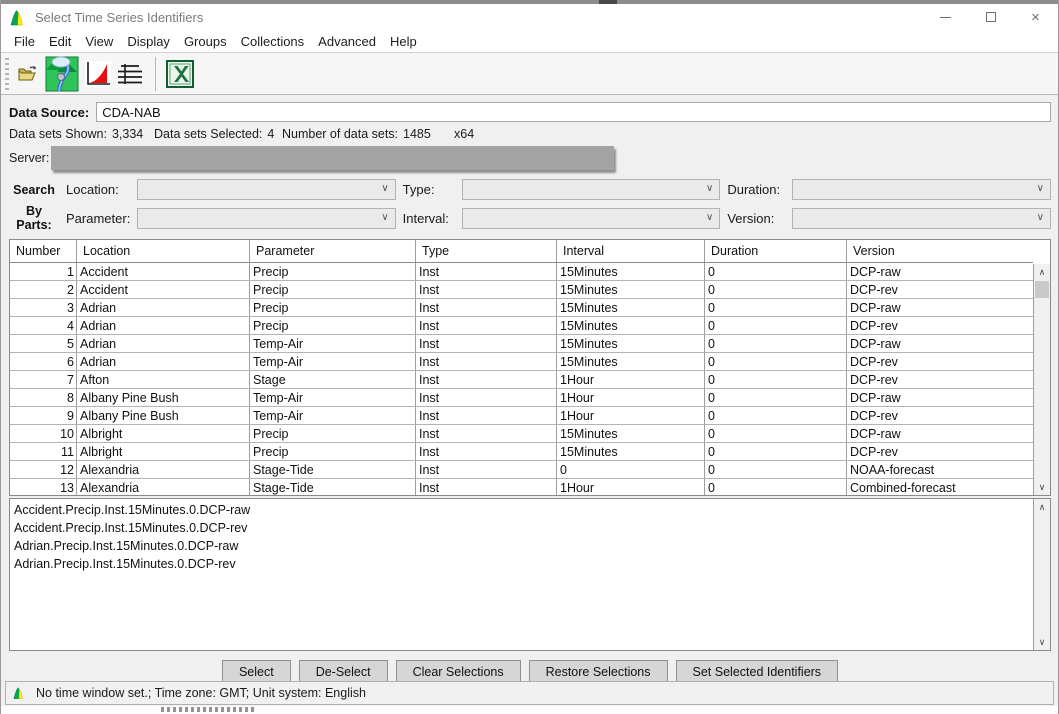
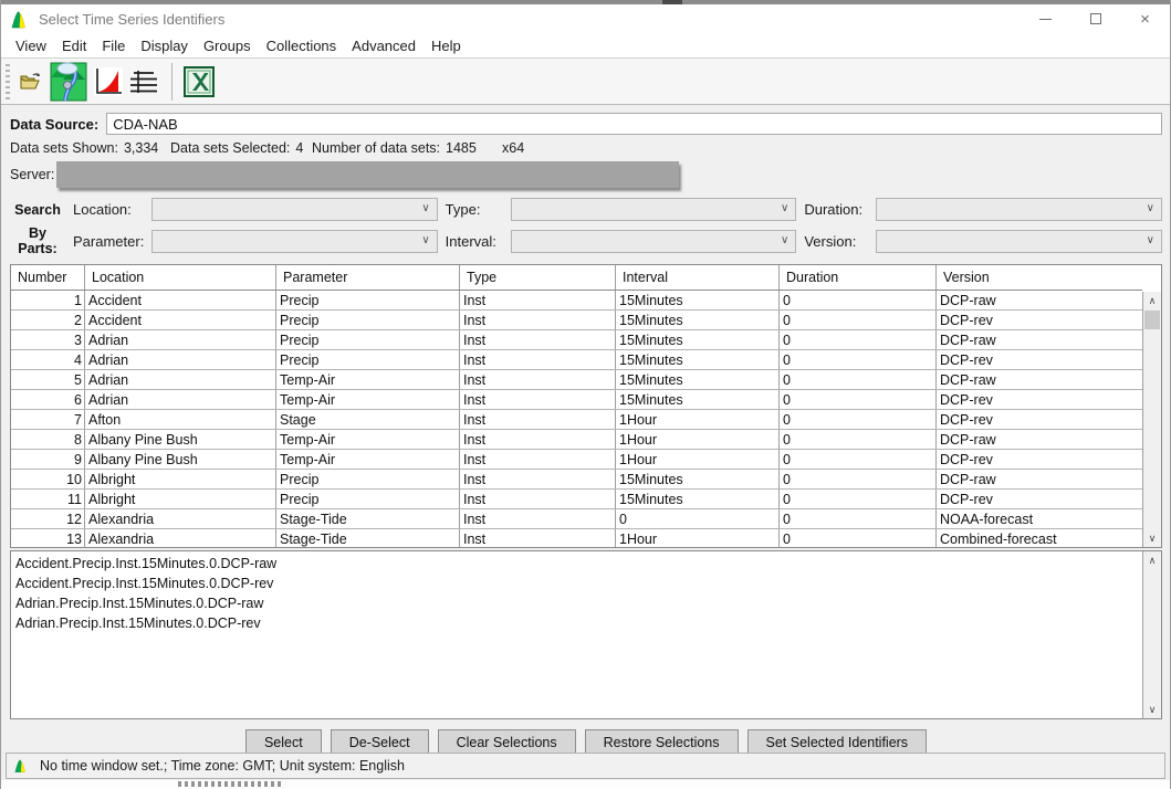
  Select Time Series Identifiers
  ×
- File
+ View
  Edit
- View
+ File
  Display
  Groups
  Collections
  Advanced
  Help
  Data Source:
  CDA-NAB
  Data sets Shown: 3,334
  Data sets Selected: 4
  Number of data sets: 1485
  x64
  Server:
  Search
  Location:
  ∨
  Type:
  ∨
  Duration:
  ∨
  By Parts:
  Parameter:
  ∨
  Interval:
  ∨
  Version:
  ∨
  Number
  Location
  Parameter
  Type
  Interval
  Duration
  Version
  1
  Accident
  Precip
  Inst
  15Minutes
  0
  DCP-raw
  2
  Accident
  Precip
  Inst
  15Minutes
  0
  DCP-rev
  3
  Adrian
  Precip
  Inst
  15Minutes
  0
  DCP-raw
  4
  Adrian
  Precip
  Inst
  15Minutes
  0
  DCP-rev
  5
  Adrian
  Temp-Air
  Inst
  15Minutes
  0
  DCP-raw
  6
  Adrian
  Temp-Air
  Inst
  15Minutes
  0
  DCP-rev
  7
  Afton
  Stage
  Inst
  1Hour
  0
  DCP-rev
  8
  Albany Pine Bush
  Temp-Air
  Inst
  1Hour
  0
  DCP-raw
  9
  Albany Pine Bush
  Temp-Air
  Inst
  1Hour
  0
  DCP-rev
  10
  Albright
  Precip
  Inst
  15Minutes
  0
  DCP-raw
  11
  Albright
  Precip
  Inst
  15Minutes
  0
  DCP-rev
  12
  Alexandria
  Stage-Tide
  Inst
  0
  0
  NOAA-forecast
  13
  Alexandria
  Stage-Tide
  Inst
  1Hour
  0
  Combined-forecast
  ∧
  ∨
  Accident.Precip.Inst.15Minutes.0.DCP-raw
  Accident.Precip.Inst.15Minutes.0.DCP-rev
  Adrian.Precip.Inst.15Minutes.0.DCP-raw
  Adrian.Precip.Inst.15Minutes.0.DCP-rev
  ∧
  ∨
  Select
  De-Select
  Clear Selections
  Restore Selections
  Set Selected Identifiers
  No time window set.; Time zone: GMT; Unit system: English
